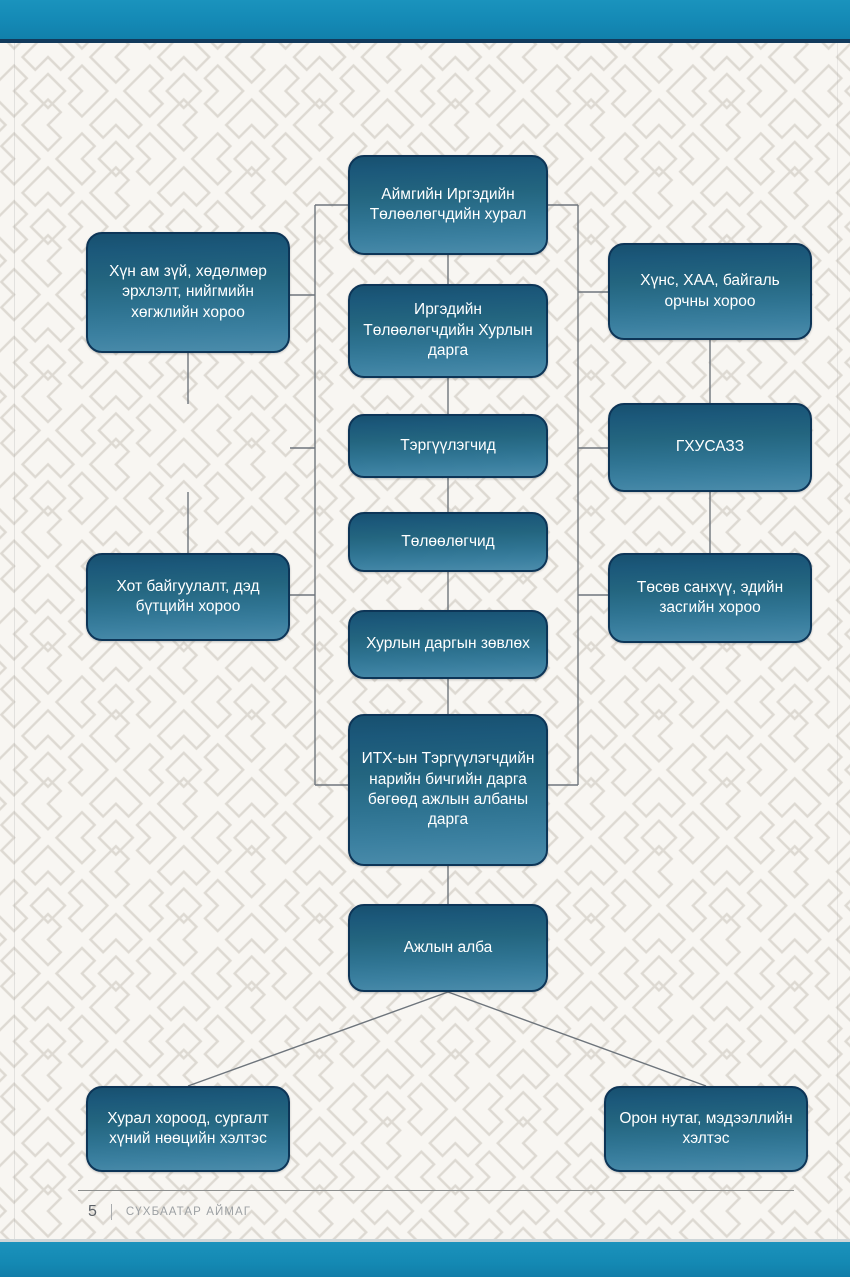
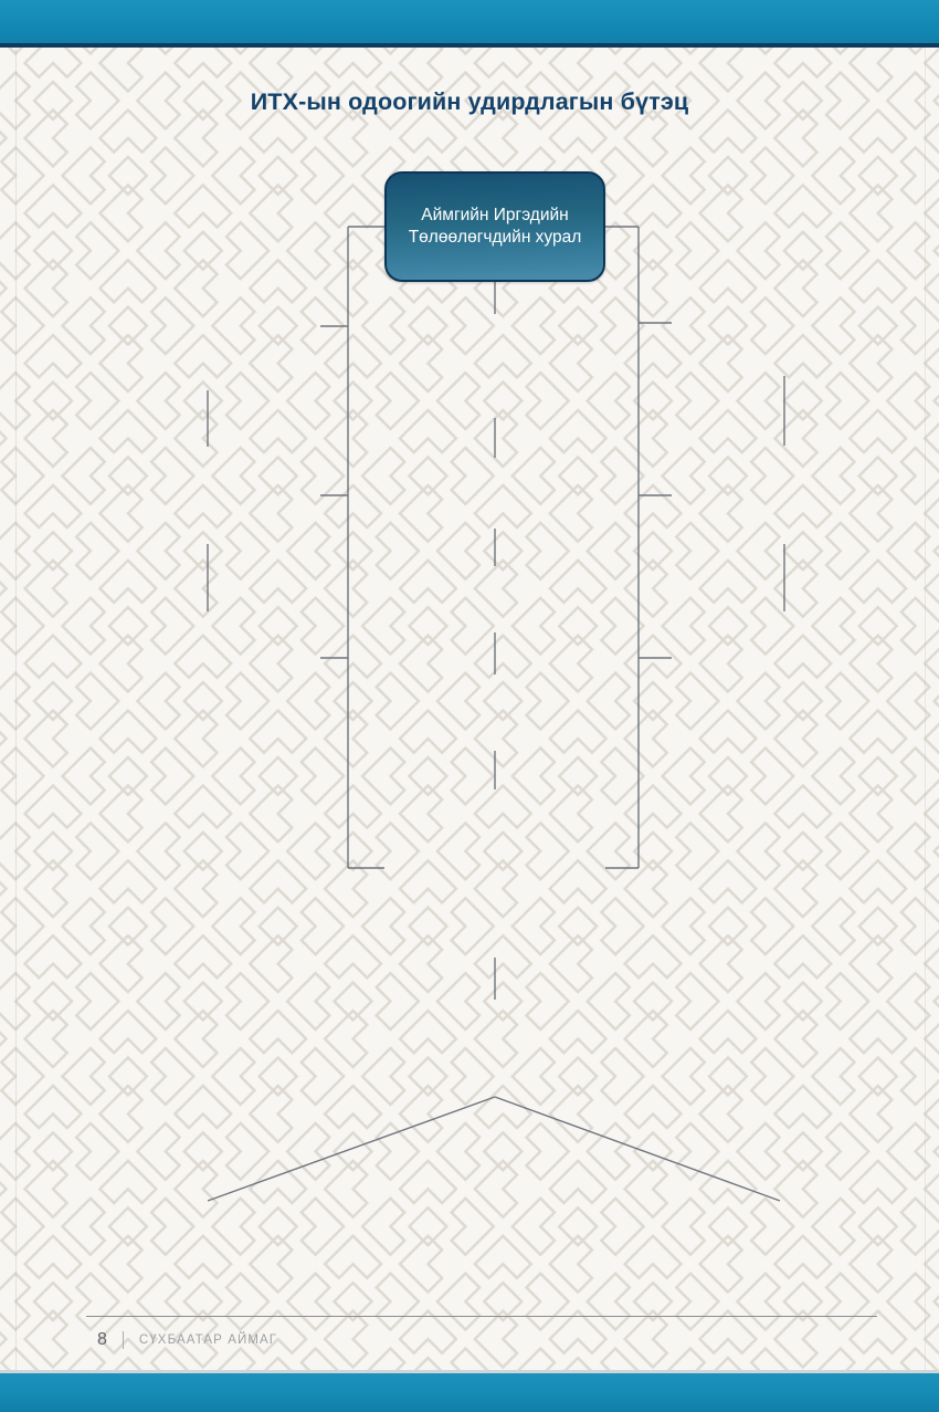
+ ИТХ-ын одоогийн удирдлагын бүтэц
  Аймгийн Иргэдийн Төлөөлөгчдийн хурал
- Иргэдийн Төлөөлөгчдийн Хурлын дарга
- Тэргүүлэгчид
- Төлөөлөгчид
- Хурлын даргын зөвлөх
- ИТХ-ын Тэргүүлэгчдийн нарийн бичгийн дарга бөгөөд ажлын албаны дарга
- Ажлын алба
- Хүн ам зүй, хөдөлмөр эрхлэлт, нийгмийн хөгжлийн хороо
- Хот байгуулалт, дэд бүтцийн хороо
- Хүнс, ХАА, байгаль орчны хороо
- ГХУСАЗЗ
- Төсөв санхүү, эдийн засгийн хороо
- Хурал хороод, сургалт хүний нөөцийн хэлтэс
- Орон нутаг, мэдээллийн хэлтэс
- 5
+ 8
  СҮХБААТАР АЙМАГ
